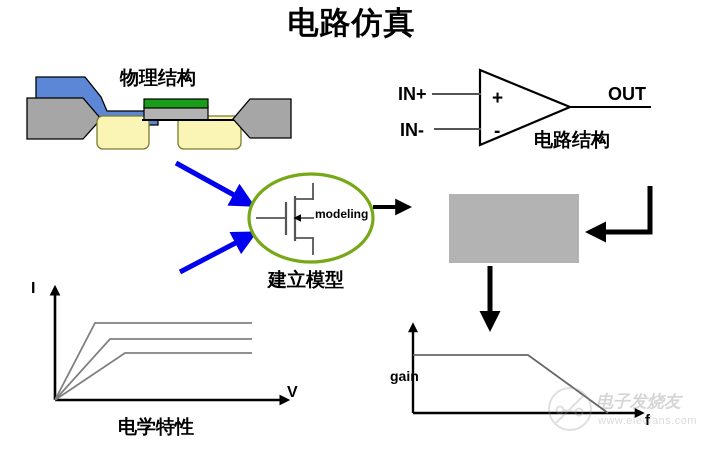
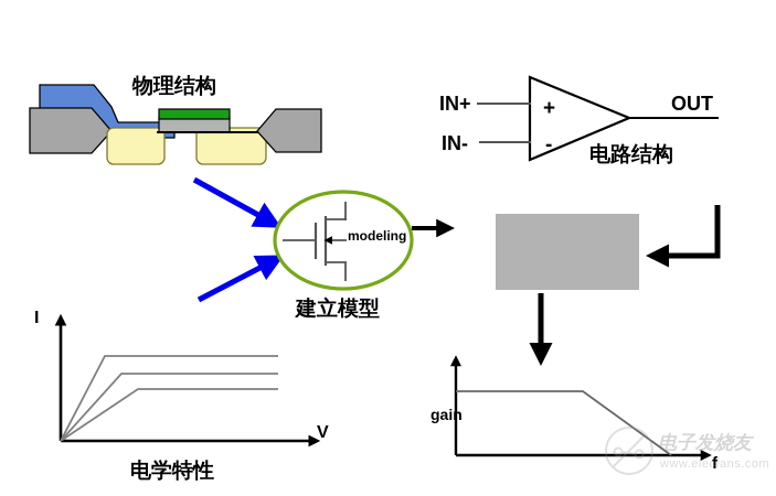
- 电路仿真
  物理结构
  电路结构
  建立模型
  电学特性
  IN+
  IN-
  OUT
  +
  -
  modeling
  I
  V
  gain
  f
  电子发烧友
  www.elecfans.com
